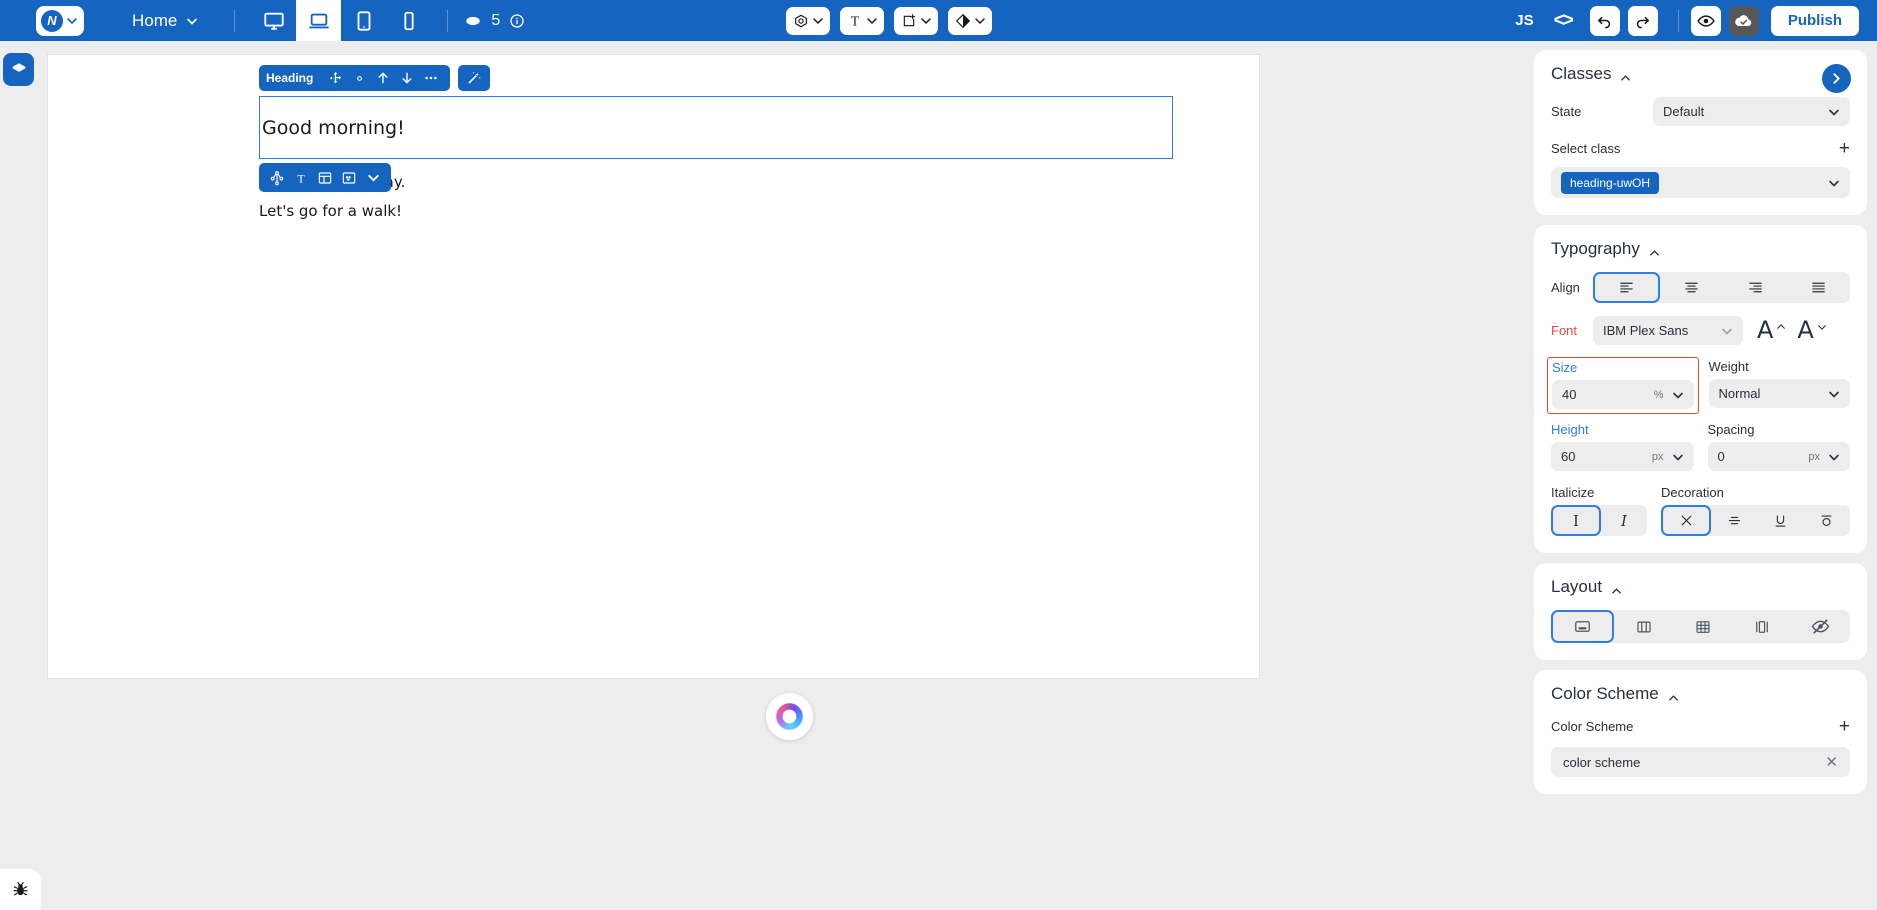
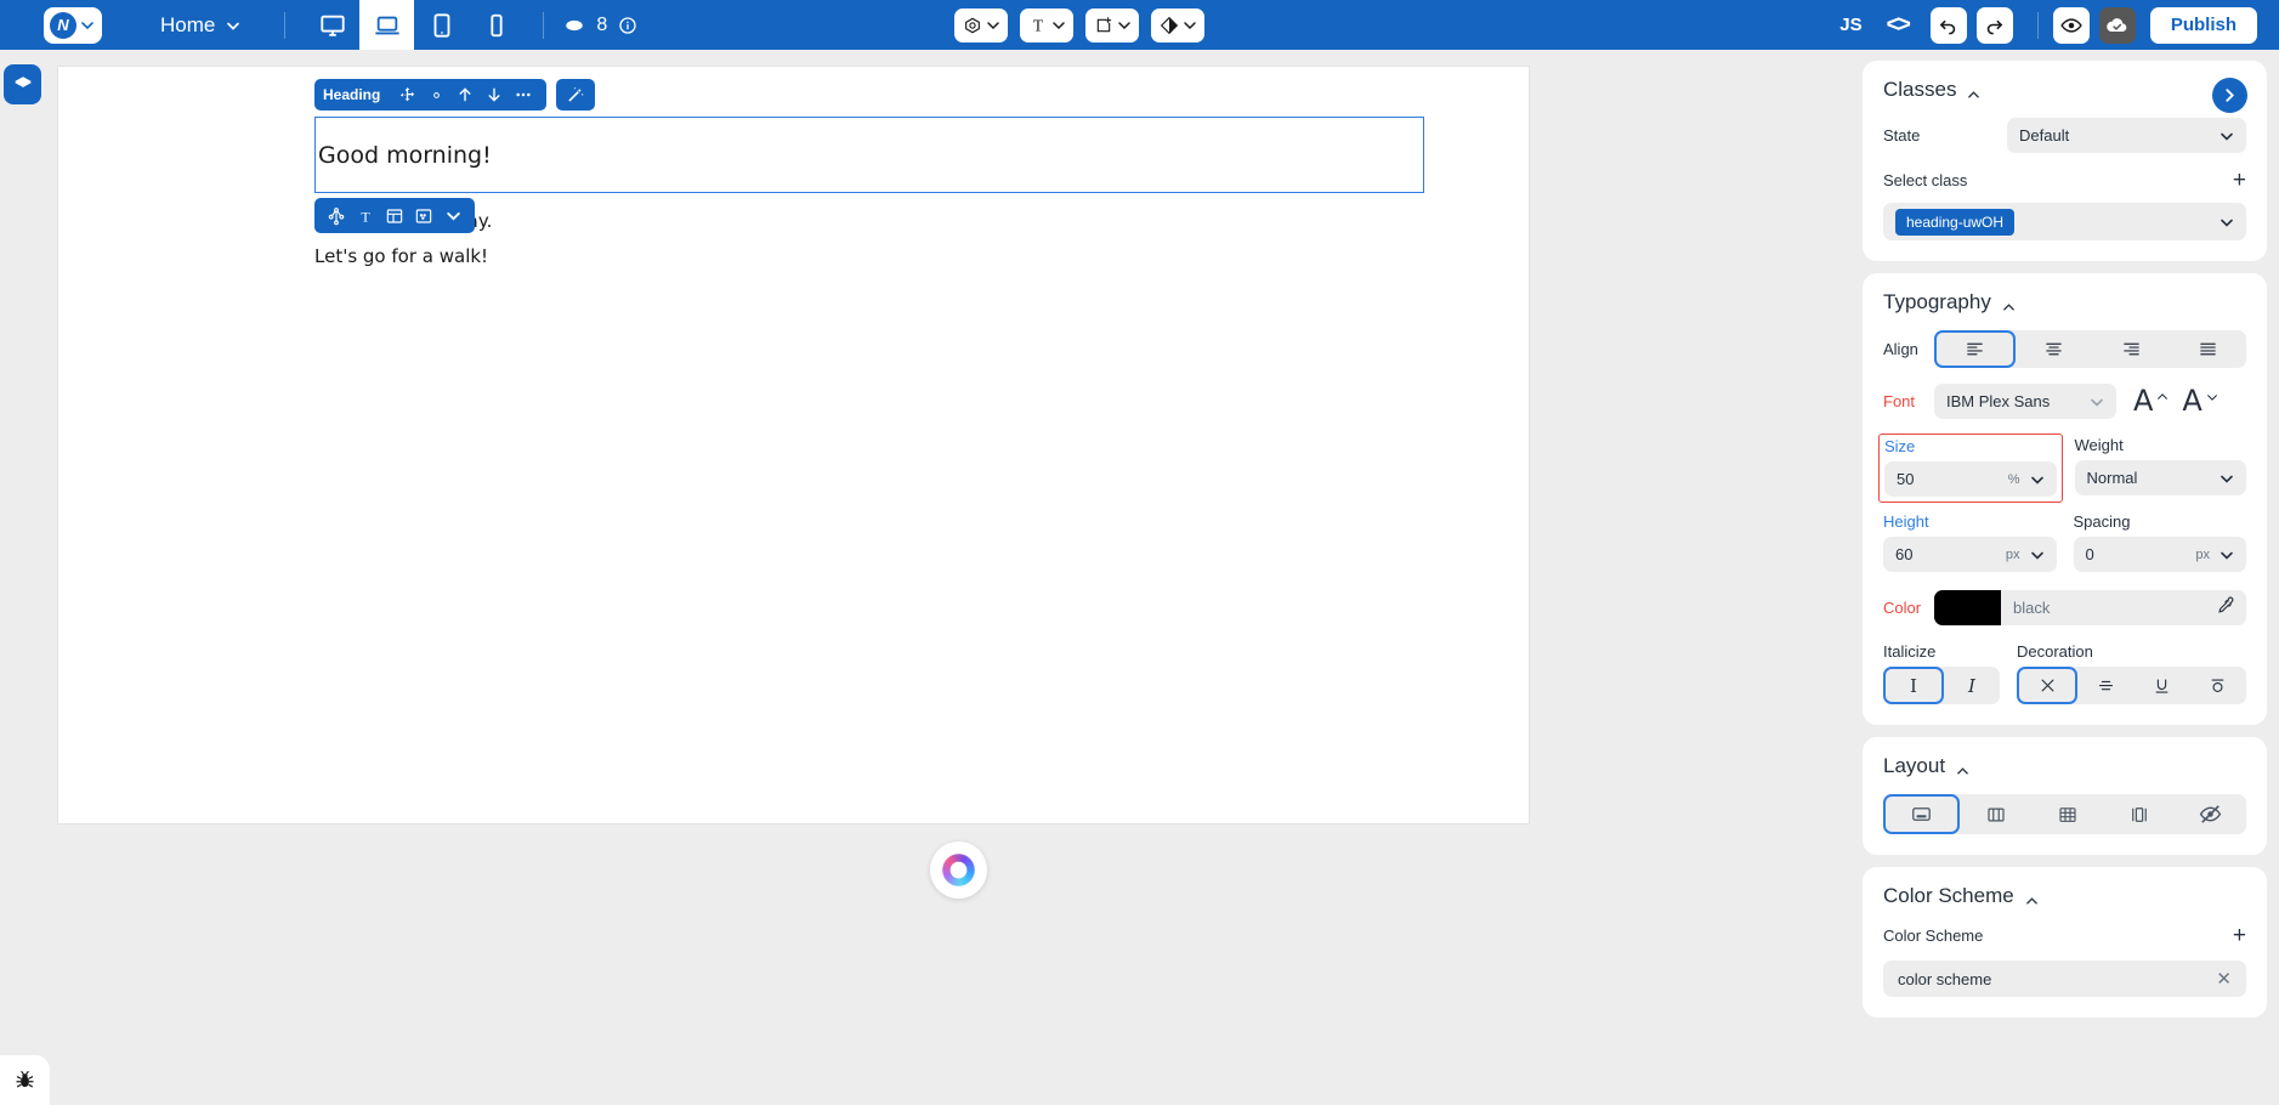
  N
  Home
- 5
+ 8
  T
  JS
  <>
  Publish
  Heading
  Good morning!
  T
  Let's go for a walk!
  Classes
  State
  Default
  Select class
  +
  heading-uwOH
  Typography
  Align
  Font
  IBM Plex Sans
  A
  A
  Size
- 40
+ 50
  %
  Weight
  Normal
  Height
  60
  px
  Spacing
  0
  px
+ Color
+ black
  Italicize
  I
  I
  Decoration
  Layout
  Color Scheme
  Color Scheme
  +
  color scheme
  ✕
